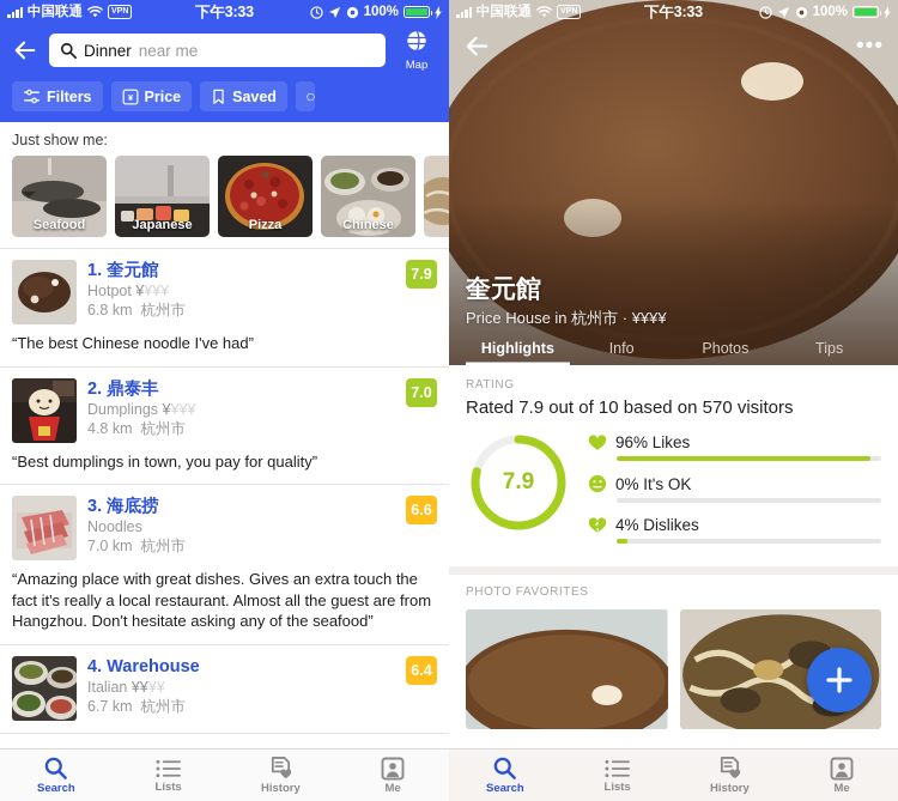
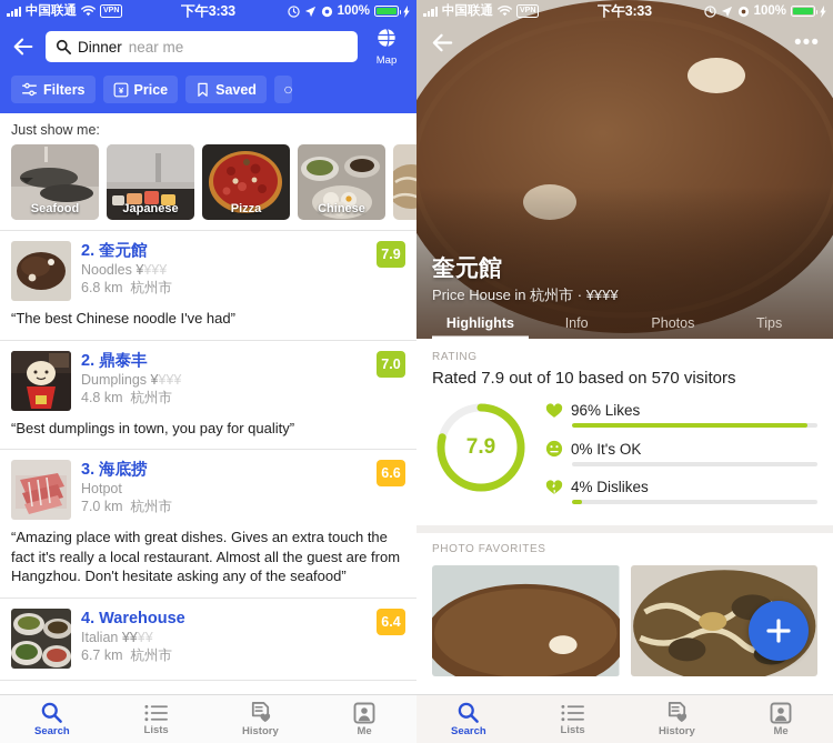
  中国联通
  下午3:33
  100%
  Dinner
  near me
  Map
  Filters
  ¥
  Price
  Saved
  Just show me:
  Seafood
  Japanese
  Pizza
  Chinese
- 1. 奎元館
+ 2. 奎元館
- Hotpot ¥¥¥¥
+ Noodles ¥¥¥¥
  6.8 km 杭州市
  7.9
  “The best Chinese noodle I've had”
  2. 鼎泰丰
  Dumplings ¥¥¥¥
  4.8 km 杭州市
  7.0
  “Best dumplings in town, you pay for quality”
  3. 海底捞
- Noodles
+ Hotpot
  7.0 km 杭州市
  6.6
  “Amazing place with great dishes. Gives an extra touch the fact it's really a local restaurant. Almost all the guest are from Hangzhou. Don't hesitate asking any of the seafood”
  4. Warehouse
  Italian ¥¥¥¥
  6.7 km 杭州市
  6.4
  Search
  Lists
  History
  Me
  中国联通
  下午3:33
  100%
  •••
  奎元館
  Price House in 杭州市 · ¥¥¥¥
  Highlights
  Info
  Photos
  Tips
  RATING
  Rated 7.9 out of 10 based on 570 visitors
  7.9
  96% Likes
  0% It's OK
  4% Dislikes
  PHOTO FAVORITES
  Search
  Lists
  History
  Me
